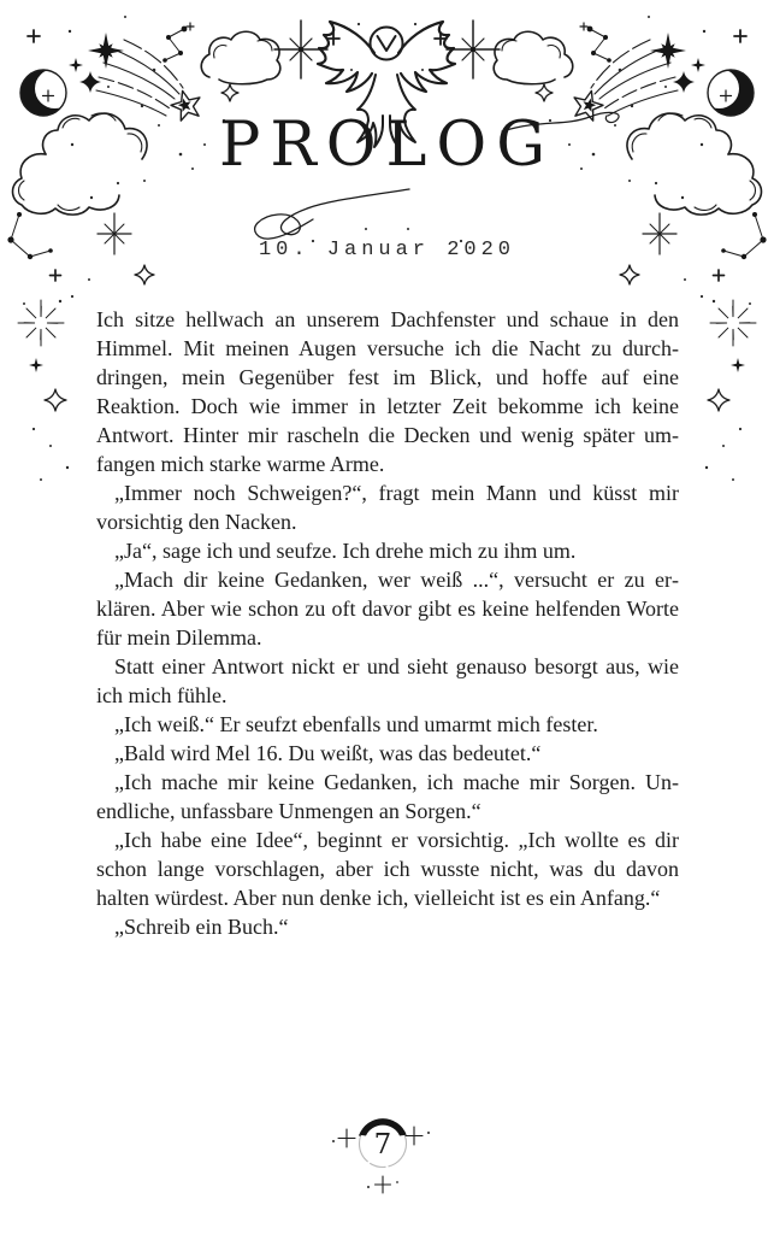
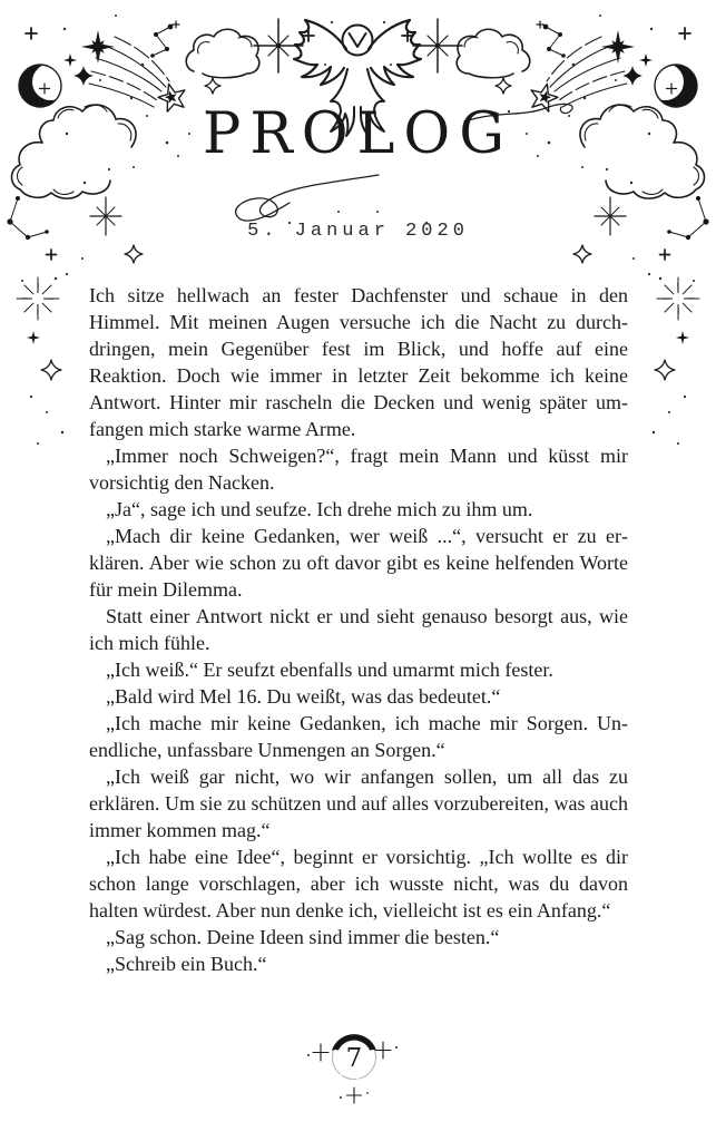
  7
  PROLOG
- 10. Januar 2020
+ 5. Januar 2020
- Ich sitze hellwach an unserem Dachfenster und schaue in den Himmel. Mit meinen Augen versuche ich die Nacht zu durch­dringen, mein Gegenüber fest im Blick, und hoffe auf eine Reaktion. Doch wie immer in letzter Zeit bekomme ich keine Antwort. Hinter mir rascheln die Decken und wenig später um­fangen mich starke warme Arme.
+ Ich sitze hellwach an fester Dachfenster und schaue in den Himmel. Mit meinen Augen versuche ich die Nacht zu durch­dringen, mein Gegenüber fest im Blick, und hoffe auf eine Reaktion. Doch wie immer in letzter Zeit bekomme ich keine Antwort. Hinter mir rascheln die Decken und wenig später um­fangen mich starke warme Arme.
  „Immer noch Schweigen?“, fragt mein Mann und küsst mir vorsichtig den Nacken.
  „Ja“, sage ich und seufze. Ich drehe mich zu ihm um.
  „Mach dir keine Gedanken, wer weiß ...“, versucht er zu er­klären. Aber wie schon zu oft davor gibt es keine helfenden Worte für mein Dilemma.
  Statt einer Antwort nickt er und sieht genauso besorgt aus, wie ich mich fühle.
  „Ich weiß.“ Er seufzt ebenfalls und umarmt mich fester.
  „Bald wird Mel 16. Du weißt, was das bedeutet.“
  „Ich mache mir keine Gedanken, ich mache mir Sorgen. Un­endliche, unfassbare Unmengen an Sorgen.“
+ „Ich weiß gar nicht, wo wir anfangen sollen, um all das zu erklären. Um sie zu schützen und auf alles vorzubereiten, was auch immer kommen mag.“
  „Ich habe eine Idee“, beginnt er vorsichtig. „Ich wollte es dir schon lange vorschlagen, aber ich wusste nicht, was du davon halten würdest. Aber nun denke ich, vielleicht ist es ein An­fang.“
+ „Sag schon. Deine Ideen sind immer die besten.“
  „Schreib ein Buch.“
